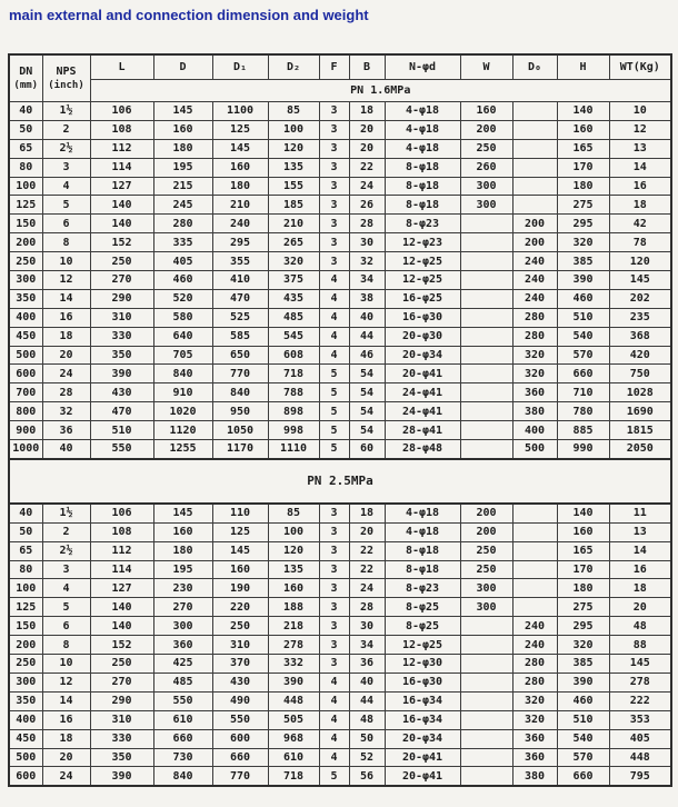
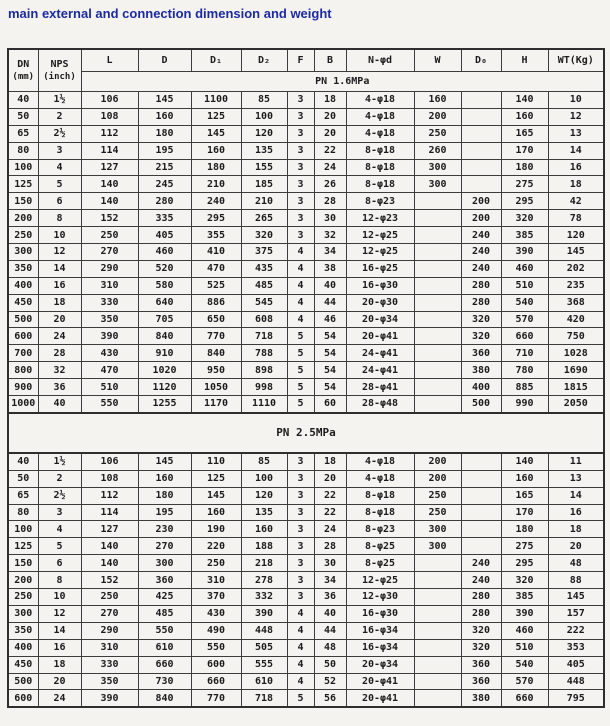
  main external and connection dimension and weight
  DN (mm)	NPS (inch)	L	D	D₁	D₂	F	B	N-φd	W	D₀	H	WT(Kg)
  PN 1.6MPa
  40	1½	106	145	1100	85	3	18	4-φ18	160		140	10
  50	2	108	160	125	100	3	20	4-φ18	200		160	12
  65	2½	112	180	145	120	3	20	4-φ18	250		165	13
  80	3	114	195	160	135	3	22	8-φ18	260		170	14
  100	4	127	215	180	155	3	24	8-φ18	300		180	16
  125	5	140	245	210	185	3	26	8-φ18	300		275	18
  150	6	140	280	240	210	3	28	8-φ23		200	295	42
  200	8	152	335	295	265	3	30	12-φ23		200	320	78
  250	10	250	405	355	320	3	32	12-φ25		240	385	120
  300	12	270	460	410	375	4	34	12-φ25		240	390	145
  350	14	290	520	470	435	4	38	16-φ25		240	460	202
  400	16	310	580	525	485	4	40	16-φ30		280	510	235
- 450	18	330	640	585	545	4	44	20-φ30		280	540	368
+ 450	18	330	640	886	545	4	44	20-φ30		280	540	368
  500	20	350	705	650	608	4	46	20-φ34		320	570	420
  600	24	390	840	770	718	5	54	20-φ41		320	660	750
  700	28	430	910	840	788	5	54	24-φ41		360	710	1028
  800	32	470	1020	950	898	5	54	24-φ41		380	780	1690
  900	36	510	1120	1050	998	5	54	28-φ41		400	885	1815
  1000	40	550	1255	1170	1110	5	60	28-φ48		500	990	2050
  PN 2.5MPa
  40	1½	106	145	110	85	3	18	4-φ18	200		140	11
  50	2	108	160	125	100	3	20	4-φ18	200		160	13
  65	2½	112	180	145	120	3	22	8-φ18	250		165	14
  80	3	114	195	160	135	3	22	8-φ18	250		170	16
  100	4	127	230	190	160	3	24	8-φ23	300		180	18
  125	5	140	270	220	188	3	28	8-φ25	300		275	20
  150	6	140	300	250	218	3	30	8-φ25		240	295	48
  200	8	152	360	310	278	3	34	12-φ25		240	320	88
  250	10	250	425	370	332	3	36	12-φ30		280	385	145
- 300	12	270	485	430	390	4	40	16-φ30		280	390	278
+ 300	12	270	485	430	390	4	40	16-φ30		280	390	157
  350	14	290	550	490	448	4	44	16-φ34		320	460	222
  400	16	310	610	550	505	4	48	16-φ34		320	510	353
- 450	18	330	660	600	968	4	50	20-φ34		360	540	405
+ 450	18	330	660	600	555	4	50	20-φ34		360	540	405
  500	20	350	730	660	610	4	52	20-φ41		360	570	448
  600	24	390	840	770	718	5	56	20-φ41		380	660	795
